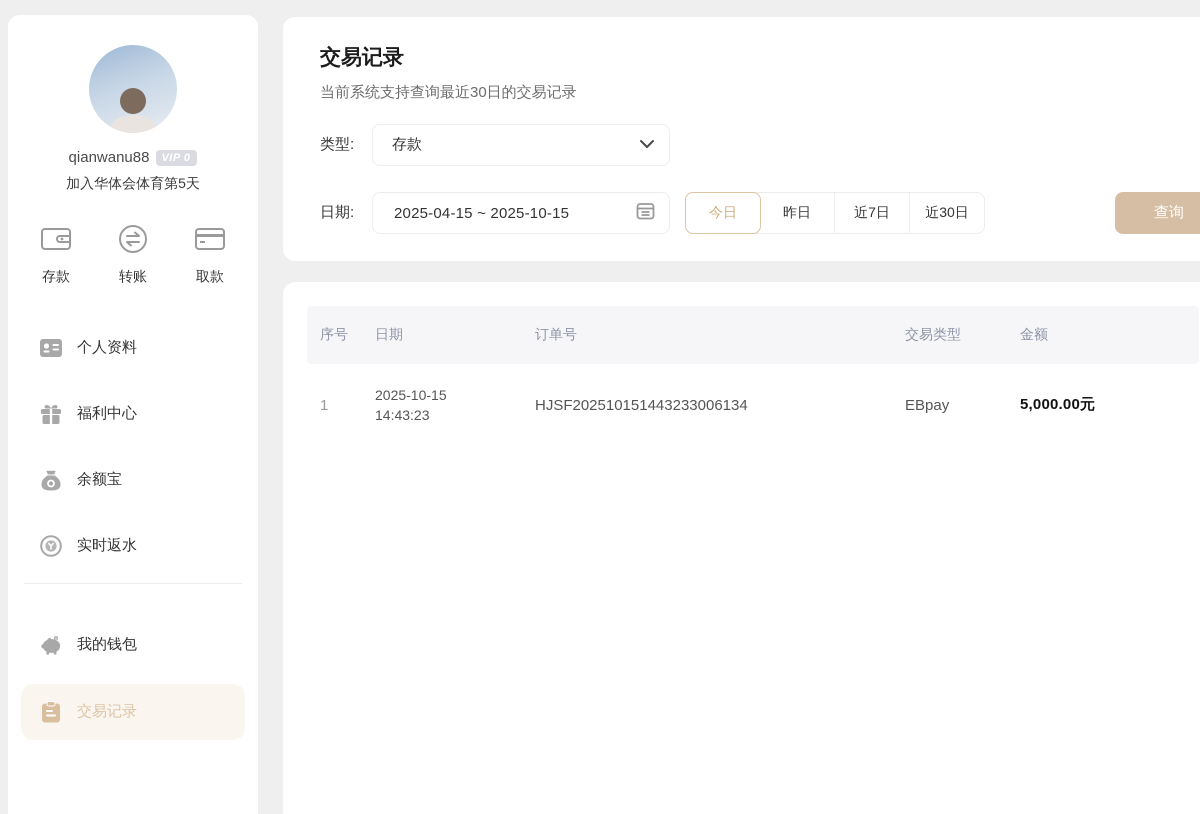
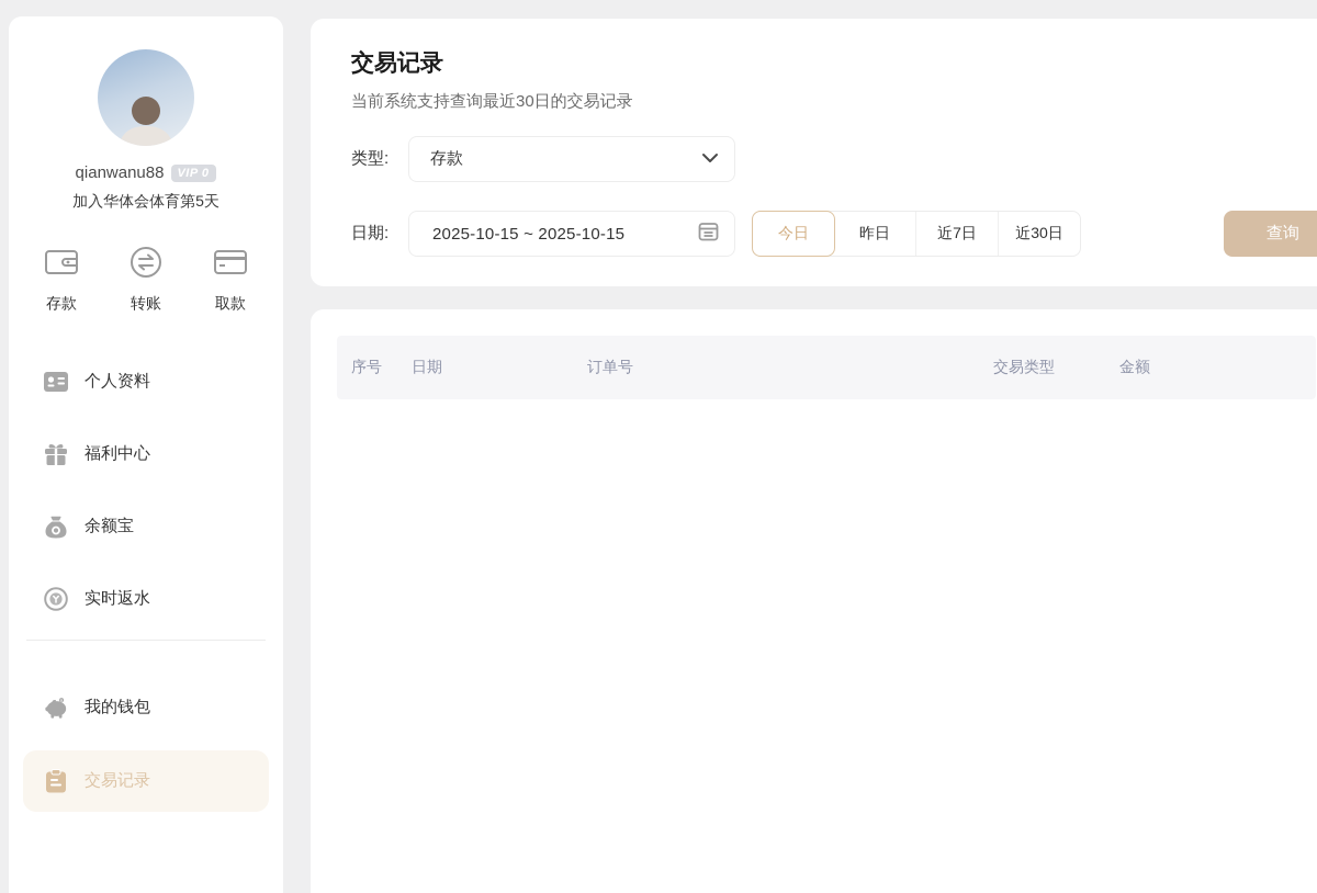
  qianwanu88
  VIP 0
  加入华体会体育第5天
  存款
  转账
  取款
  个人资料
  福利中心
  余额宝
  实时返水
  我的钱包
  交易记录
  交易记录
  当前系统支持查询最近30日的交易记录
  类型:
  存款
  日期:
- 2025-04-15 ~ 2025-10-15
+ 2025-10-15 ~ 2025-10-15
  今日
  昨日
  近7日
  近30日
  查询
  序号
  日期
  订单号
  交易类型
  金额
- 1
- 2025-10-15
- 14:43:23
- HJSF202510151443233006134
- EBpay
- 5,000.00元
